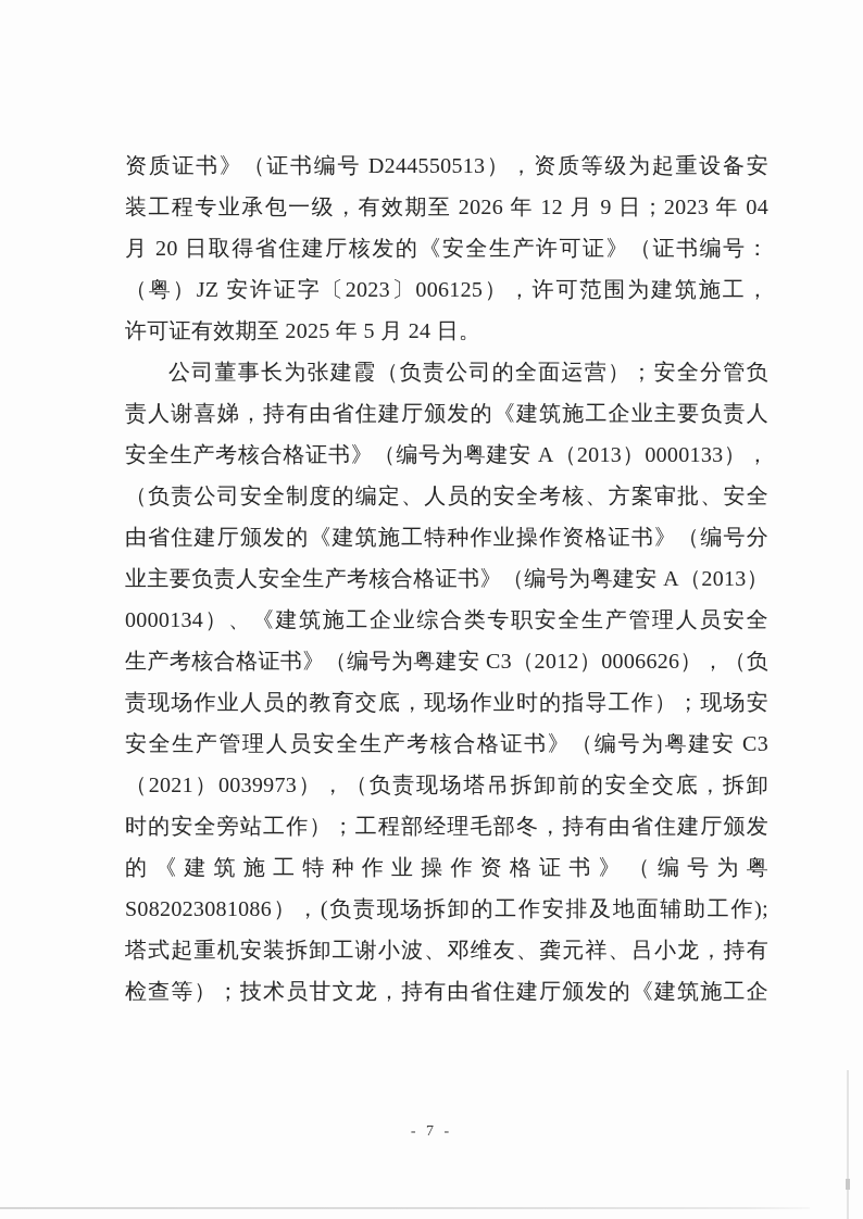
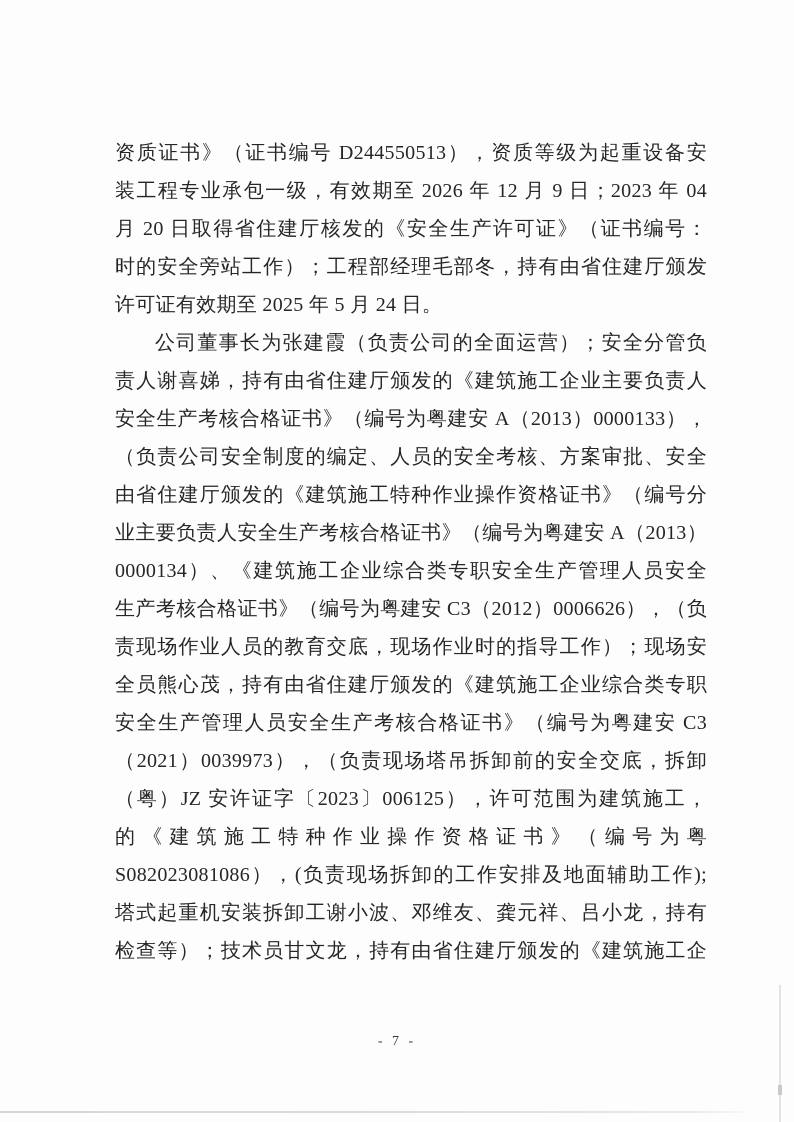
  资质证书》（证书编号 D244550513），资质等级为起重设备安
  装工程专业承包一级，有效期至 2026 年 12 月 9 日；2023 年 04
  月 20 日取得省住建厅核发的《安全生产许可证》（证书编号：
- （粤）JZ 安许证字〔2023〕006125），许可范围为建筑施工，
+ 时的安全旁站工作）；工程部经理毛部冬，持有由省住建厅颁发
  许可证有效期至 2025 年 5 月 24 日。
  公司董事长为张建霞（负责公司的全面运营）；安全分管负
  责人谢喜娣，持有由省住建厅颁发的《建筑施工企业主要负责人
  安全生产考核合格证书》（编号为粤建安 A（2013）0000133），
  （负责公司安全制度的编定、人员的安全考核、方案审批、安全
  由省住建厅颁发的《建筑施工特种作业操作资格证书》（编号分
  业主要负责人安全生产考核合格证书》（编号为粤建安 A（2013）
  0000134）、《建筑施工企业综合类专职安全生产管理人员安全
  生产考核合格证书》（编号为粤建安 C3（2012）0006626），（负
  责现场作业人员的教育交底，现场作业时的指导工作）；现场安
+ 全员熊心茂，持有由省住建厅颁发的《建筑施工企业综合类专职
  安全生产管理人员安全生产考核合格证书》（编号为粤建安 C3
  （2021）0039973），（负责现场塔吊拆卸前的安全交底，拆卸
- 时的安全旁站工作）；工程部经理毛部冬，持有由省住建厅颁发
+ （粤）JZ 安许证字〔2023〕006125），许可范围为建筑施工，
  的《建筑施工特种作业操作资格证书》（编号为粤
  S082023081086），(负责现场拆卸的工作安排及地面辅助工作);
  塔式起重机安装拆卸工谢小波、邓维友、龚元祥、吕小龙，持有
  检查等）；技术员甘文龙，持有由省住建厅颁发的《建筑施工企
  - 7 -
